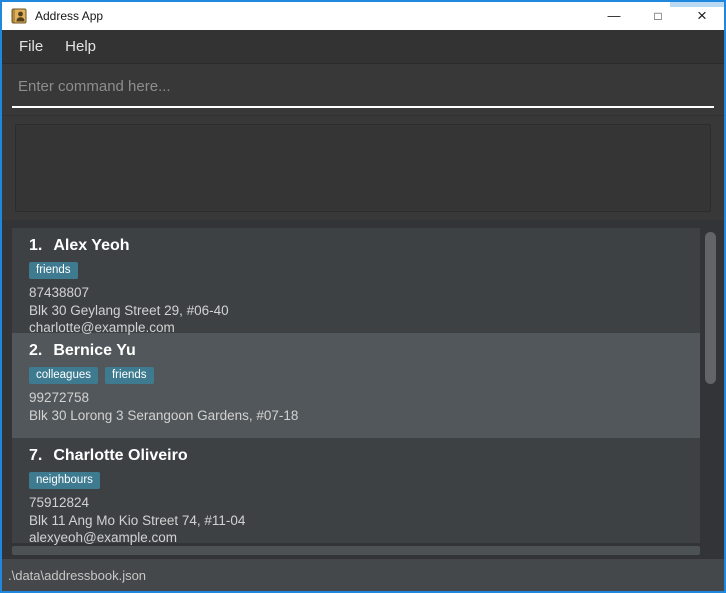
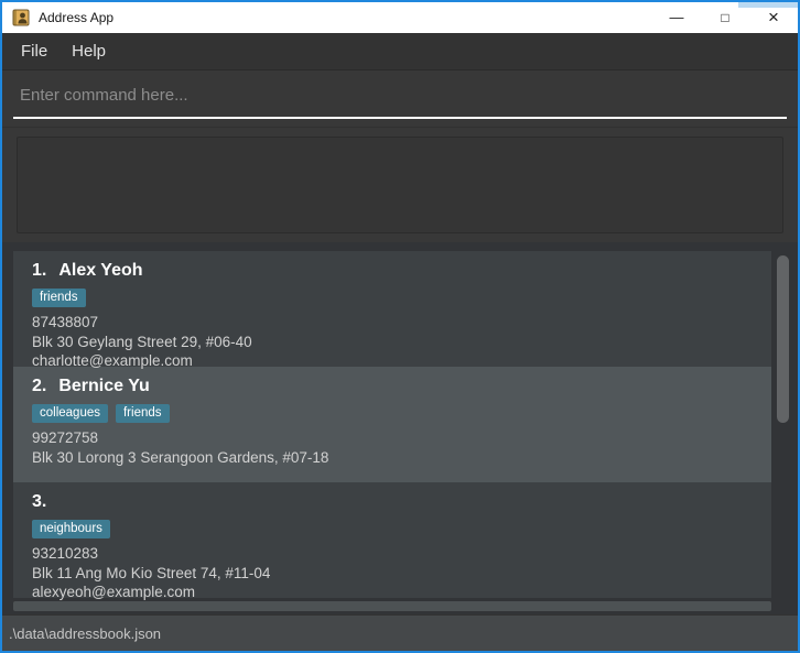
  Address App
  —
  □
  ×
  File
  Help
  Enter command here...
  1.
  Alex Yeoh
  friends
  87438807
  Blk 30 Geylang Street 29, #06-40
  charlotte@example.com
  2.
  Bernice Yu
  colleagues
  friends
  99272758
  Blk 30 Lorong 3 Serangoon Gardens, #07-18
- 7.
+ 3.
- Charlotte Oliveiro
  neighbours
- 75912824
+ 93210283
  Blk 11 Ang Mo Kio Street 74, #11-04
  alexyeoh@example.com
  .\data\addressbook.json
